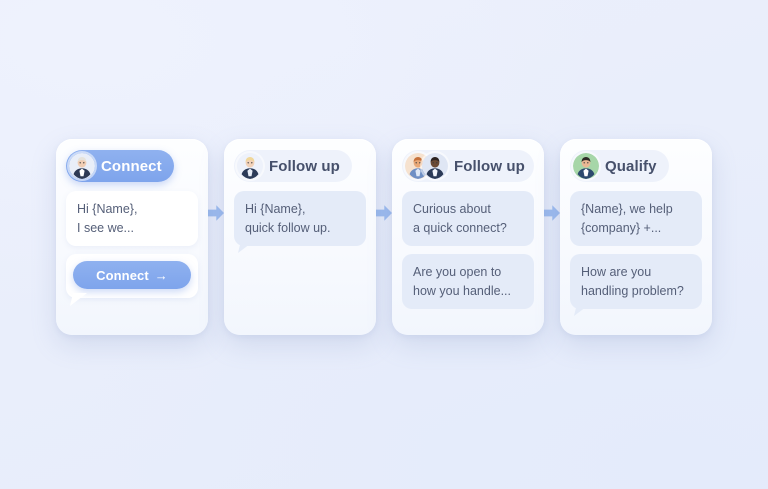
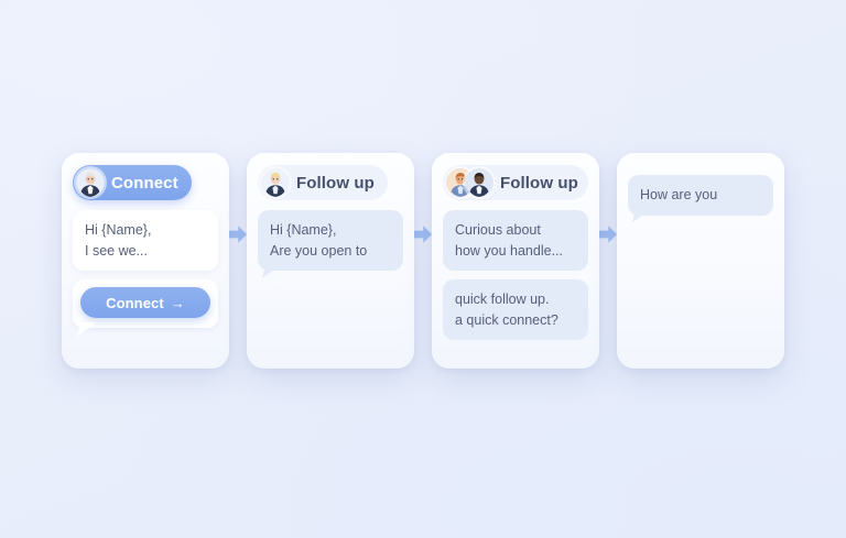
  Connect
  Hi {Name},
  I see we...
  Connect
  →
  Follow up
  Hi {Name},
- quick follow up.
+ Are you open to
  Follow up
  Curious about
- a quick connect?
+ how you handle...
- Are you open to
+ quick follow up.
- how you handle...
+ a quick connect?
- Qualify
- {Name}, we help
- {company} +...
  How are you
- handling problem?
